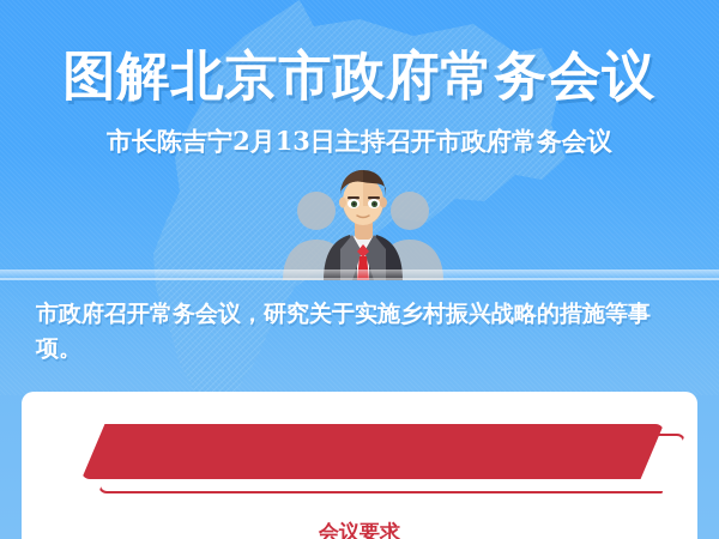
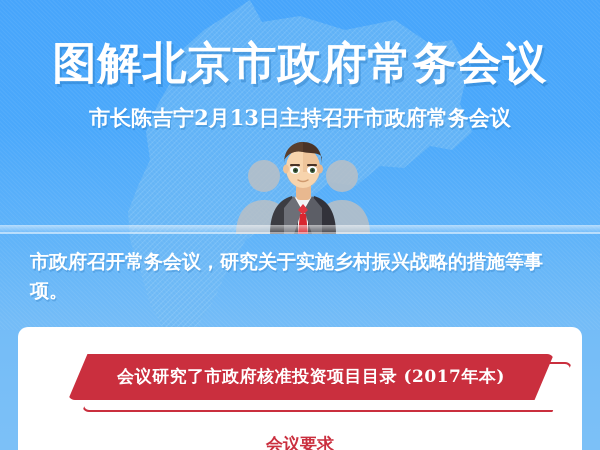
  图解北京市政府常务会议
  市长陈吉宁2月13日主持召开市政府常务会议
  市政府召开常务会议，研究关于实施乡村振兴战略的措施等事项。
+ 会议研究了市政府核准投资项目目录 (2017年本)
  会议要求
